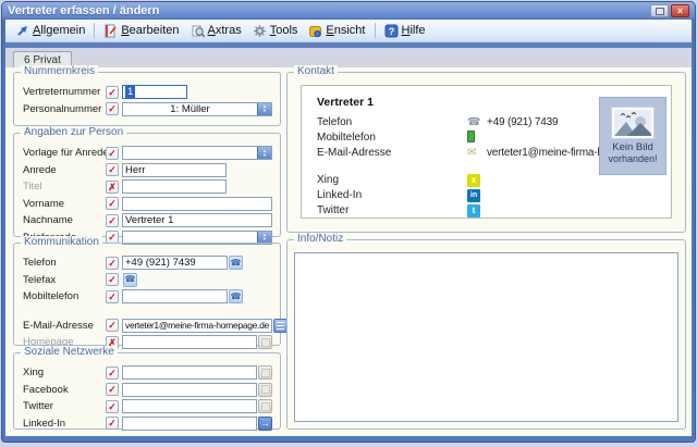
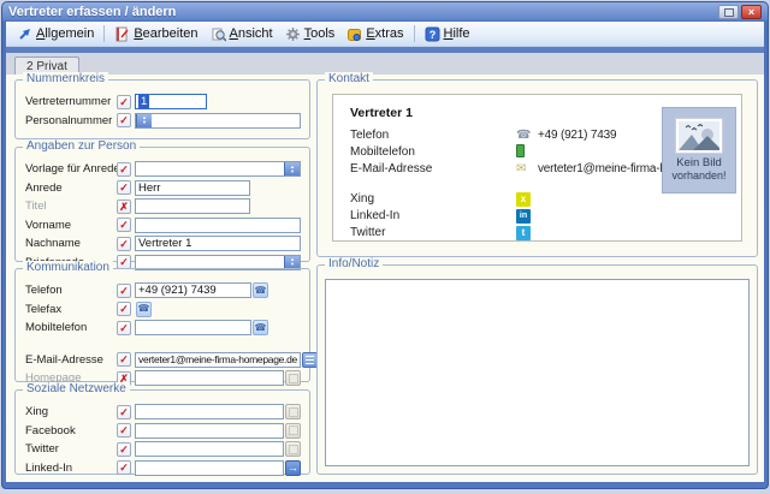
  Vertreter erfassen / ändern
  ×
  Allgemein
  Bearbeiten
- Axtras
+ Ansicht
  Tools
- Ensicht
+ Extras
  ?
  Hilfe
- 6 Privat
+ 2 Privat
  Nummernkreis
  Vertreternummer
  ✓
  1
  Personalnummer
  ✓
- 1: Müller
  Angaben zur Person
  Vorlage für Anred
  ✓
  Anrede
  ✓
  Herr
  Titel
  ✗
  Vorname
  ✓
  Nachname
  ✓
  Vertreter 1
  ✓
  Kommunikation
  Telefon
  ✓
  +49 (921) 7439
  ☎
  Telefax
  ✓
  ☎
  Mobiltelefon
  ✓
  ☎
  E-Mail-Adresse
  ✓
  verteter1@meine-firma-homepage.de
  Homepage
  ✗
  Soziale Netzwerke
  Xing
  ✓
  Facebook
  ✓
  Twitter
  ✓
  Linked-In
  ✓
  →
  Kontakt
  Vertreter 1
  Telefon
  ☎
  +49 (921) 7439
  Mobiltelefon
  E-Mail-Adresse
  ✉
  Xing
  x
  Linked-In
  Twitter
  t
  Kein Bild
  vorhanden!
  Info/Notiz
